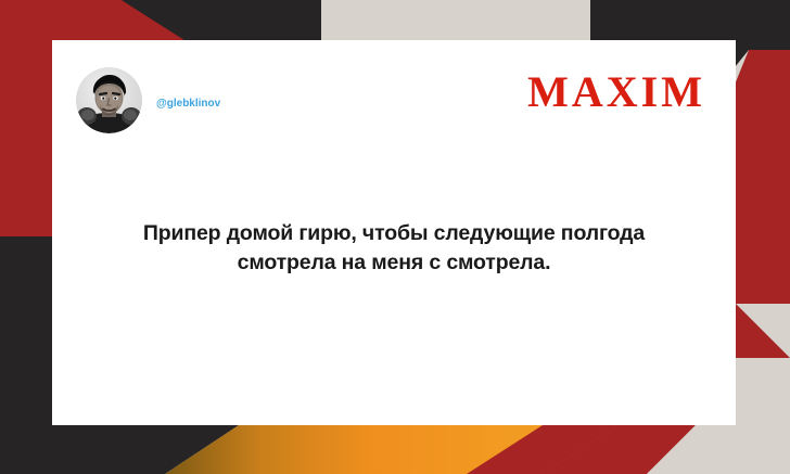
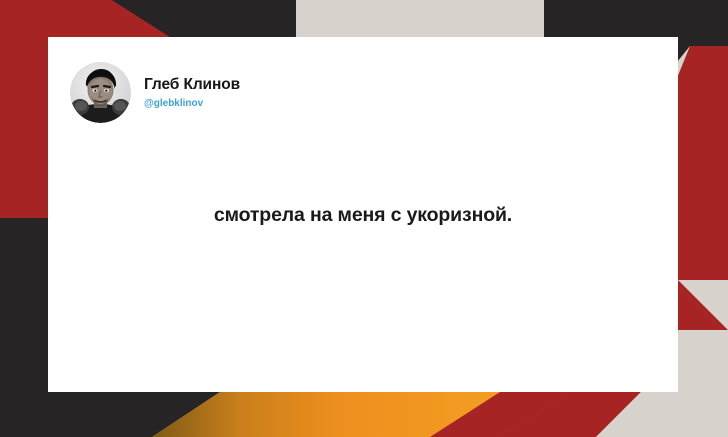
+ Глеб Клинов
  @glebklinov
- MAXIM
- Припер домой гирю, чтобы следующие полгода
- смотрела на меня с смотрела.
+ смотрела на меня с укоризной.
